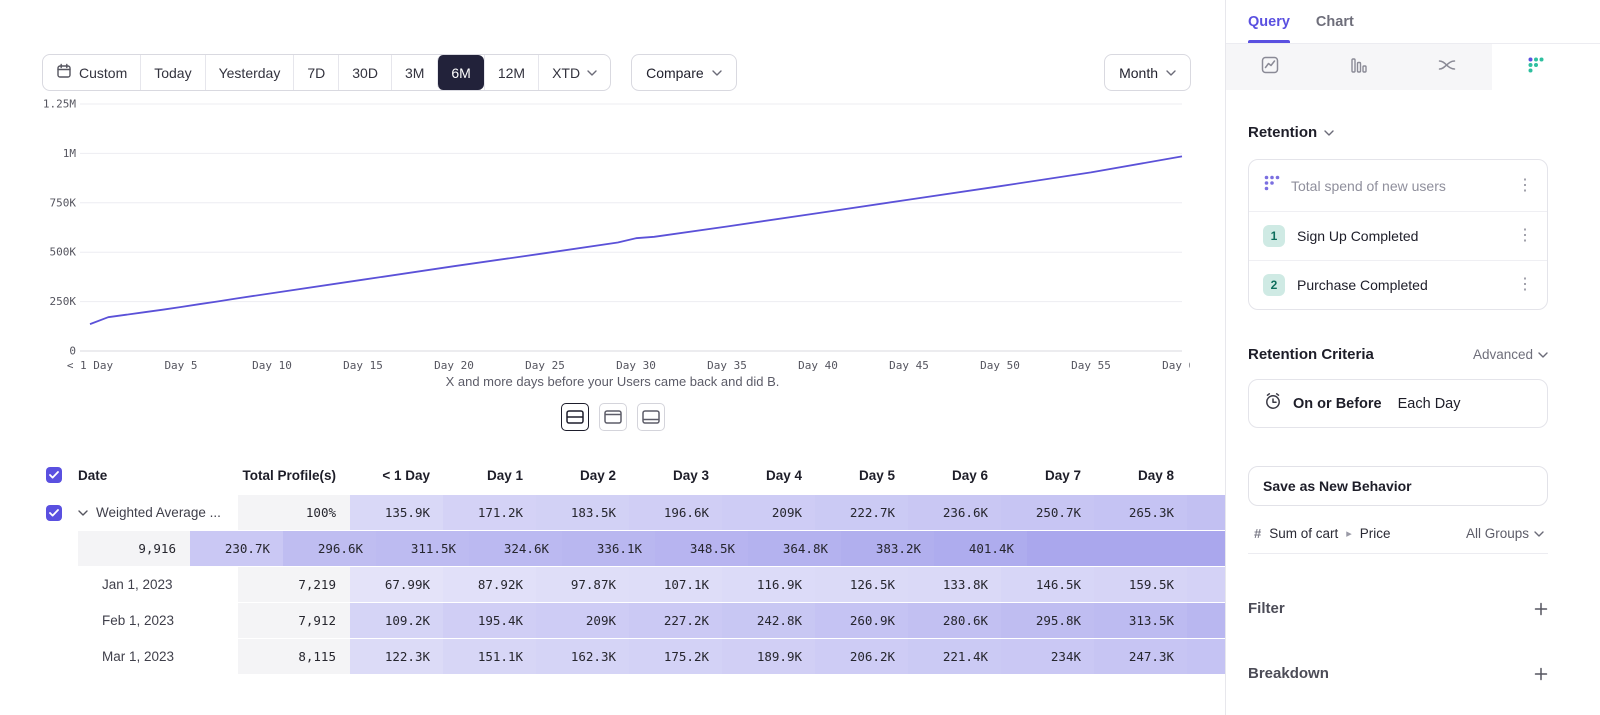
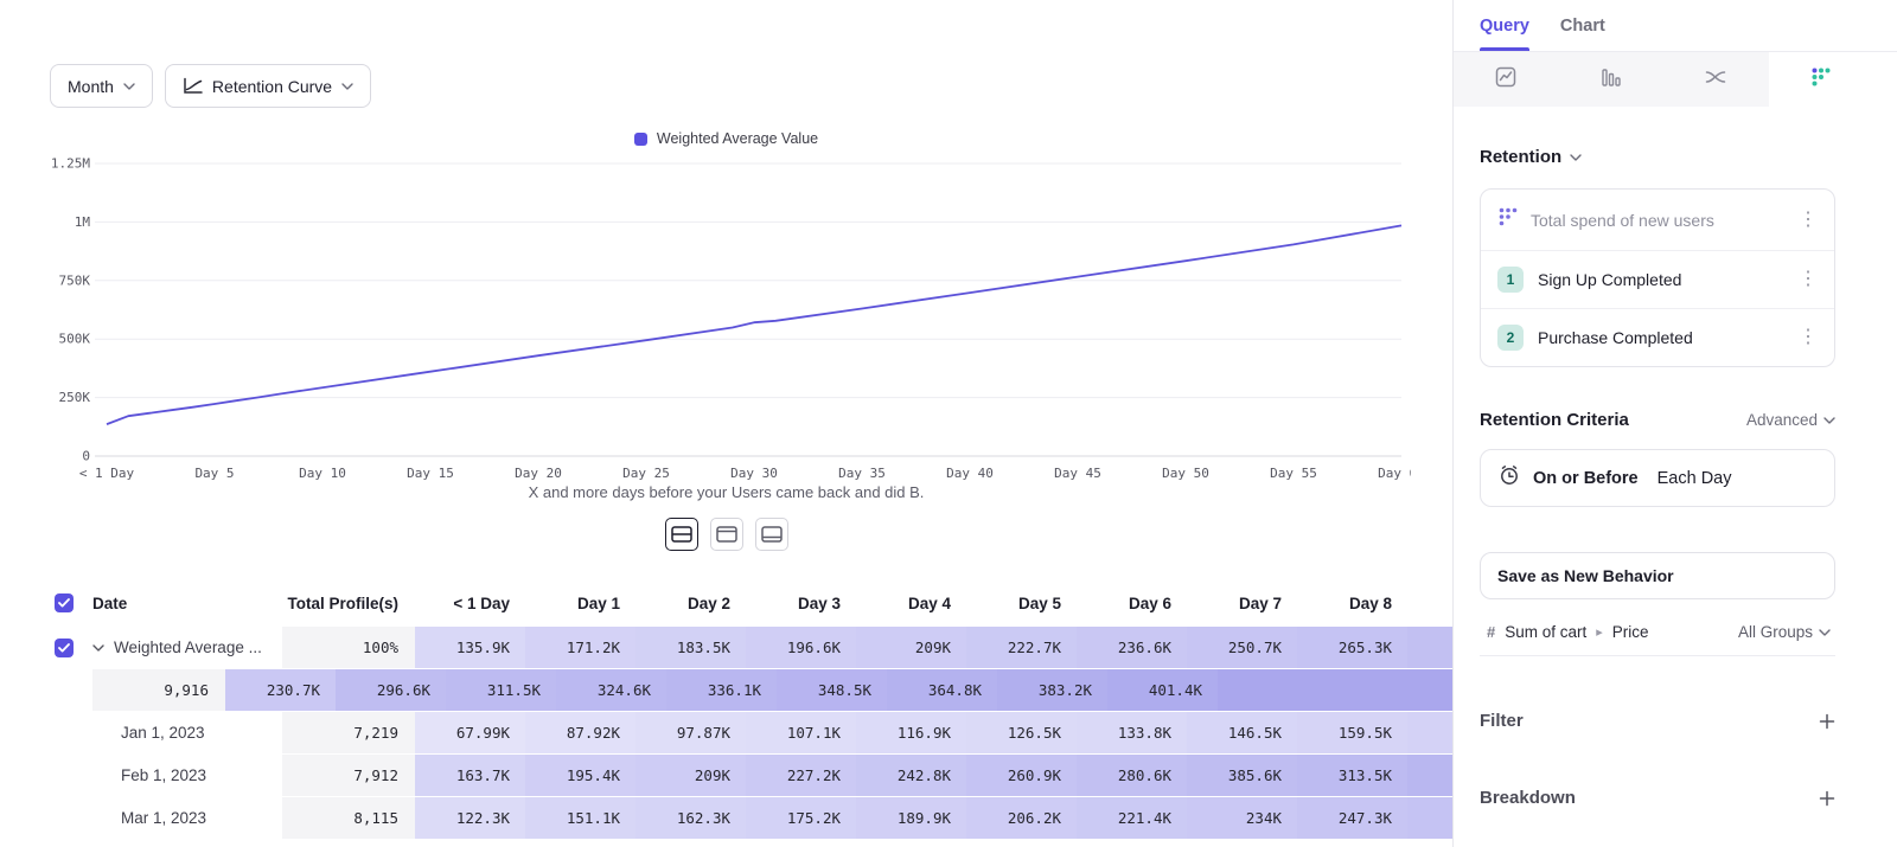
- Custom
- Today
- Yesterday
- 7D
- 30D
- 3M
- 6M
- 12M
- XTD
- Compare
  Month
+ Retention Curve
+ Weighted Average Value
  0
  250K
  500K
  750K
  1M
  1.25M
  < 1 Day
  Day 5
  Day 10
  Day 15
  Day 20
  Day 25
  Day 30
  Day 35
  Day 40
  Day 45
  Day 50
  Day 55
  X and more days before your Users came back and did B.
  Date
  Total Profile(s)
  < 1 Day
  Day 1
  Day 2
  Day 3
  Day 4
  Day 5
  Day 6
  Day 7
  Day 8
  Weighted Average ...
  100%
  135.9K
  171.2K
  183.5K
  196.6K
  209K
  222.7K
  236.6K
  250.7K
  265.3K
  9,916
  230.7K
  296.6K
  311.5K
  324.6K
  336.1K
  348.5K
  364.8K
  383.2K
  401.4K
  Jan 1, 2023
  7,219
  67.99K
  87.92K
  97.87K
  107.1K
  116.9K
  126.5K
  133.8K
  146.5K
  159.5K
  Feb 1, 2023
  7,912
- 109.2K
+ 163.7K
  195.4K
  209K
  227.2K
  242.8K
  260.9K
  280.6K
- 295.8K
+ 385.6K
  313.5K
  Mar 1, 2023
  8,115
  122.3K
  151.1K
  162.3K
  175.2K
  189.9K
  206.2K
  221.4K
  234K
  247.3K
  Query
  Chart
  Retention
  Total spend of new users
  ⋮
  1
  Sign Up Completed
  ⋮
  2
  Purchase Completed
  ⋮
  Retention Criteria
  Advanced
  On or Before
  Each Day
  Save as New Behavior
  #
  Sum of cart
  ▸
  Price
  All Groups
  Filter
  Breakdown
